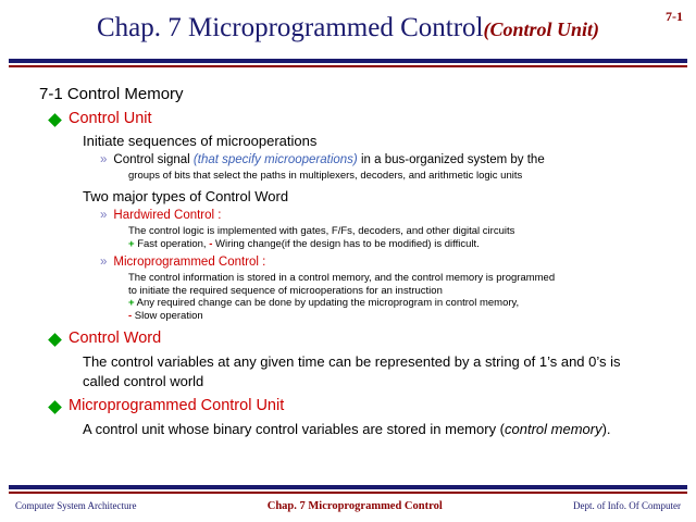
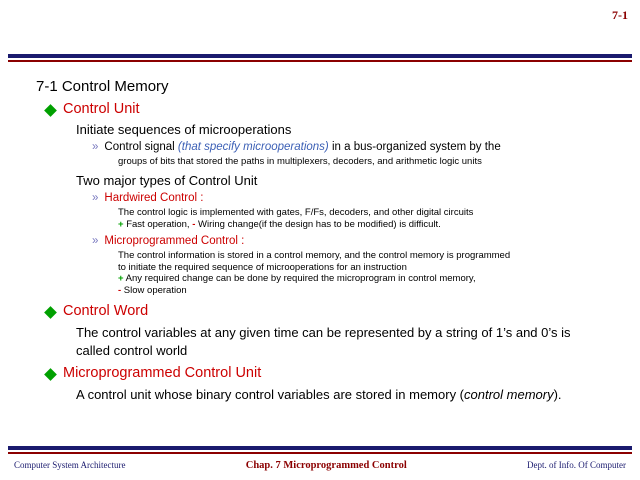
- Chap. 7 Microprogrammed Control(Control Unit)
  7-1
  7-1 Control Memory
  Control Unit
  Initiate sequences of microoperations
  »
  Control signal (that specify microoperations) in a bus-organized system by the
- groups of bits that select the paths in multiplexers, decoders, and arithmetic logic units
+ groups of bits that stored the paths in multiplexers, decoders, and arithmetic logic units
- Two major types of Control Word
+ Two major types of Control Unit
  »
  Hardwired Control :
  The control logic is implemented with gates, F/Fs, decoders, and other digital circuits
  + Fast operation, - Wiring change(if the design has to be modified) is difficult.
  »
  Microprogrammed Control :
  The control information is stored in a control memory, and the control memory is programmed
  to initiate the required sequence of microoperations for an instruction
- + Any required change can be done by updating the microprogram in control memory,
+ + Any required change can be done by required the microprogram in control memory,
  - Slow operation
  Control Word
  The control variables at any given time can be represented by a string of 1’s and 0’s is called control world
  Microprogrammed Control Unit
  A control unit whose binary control variables are stored in memory (control memory).
  Computer System Architecture
  Chap. 7 Microprogrammed Control
  Dept. of Info. Of Computer
